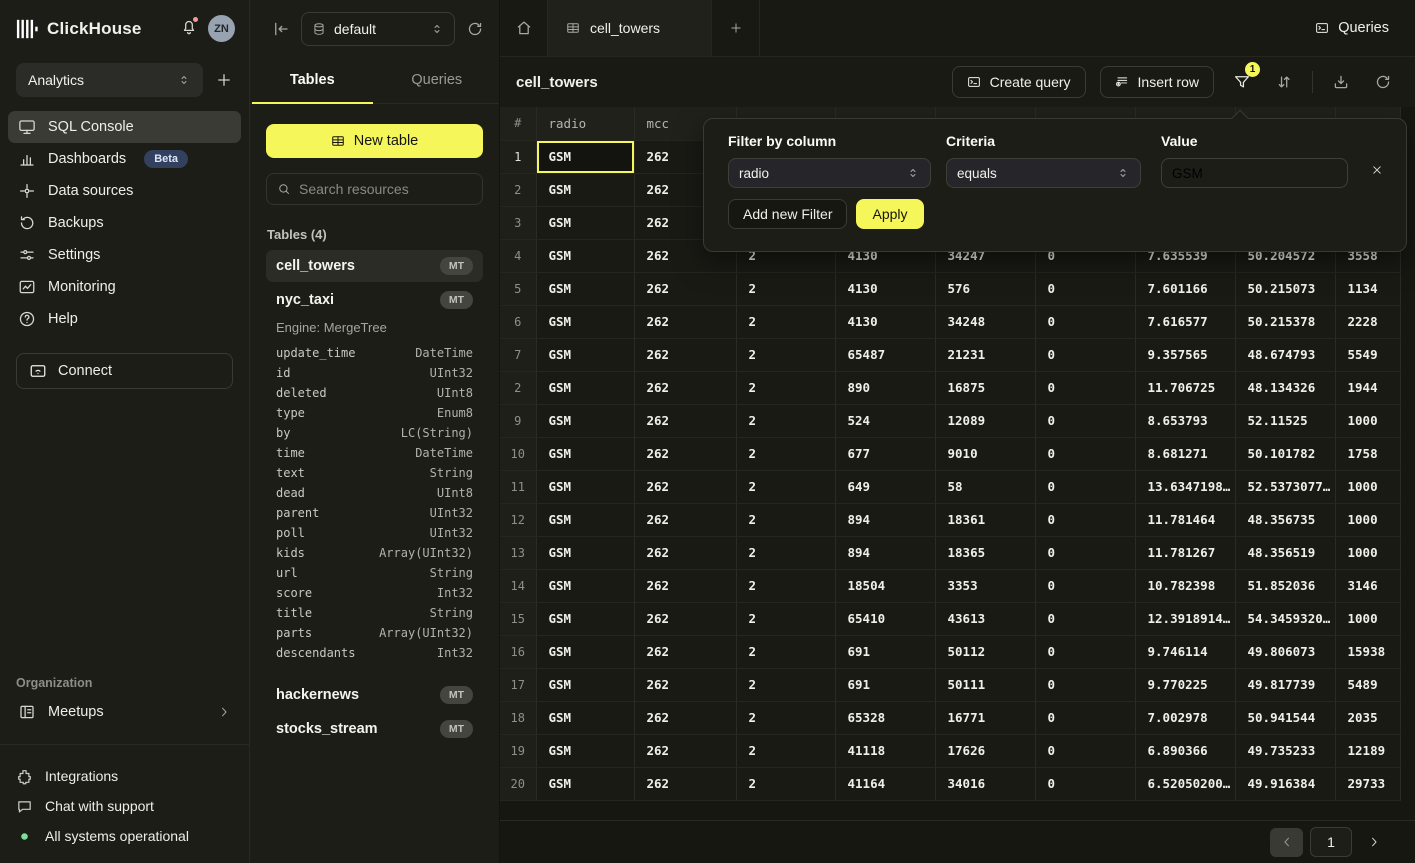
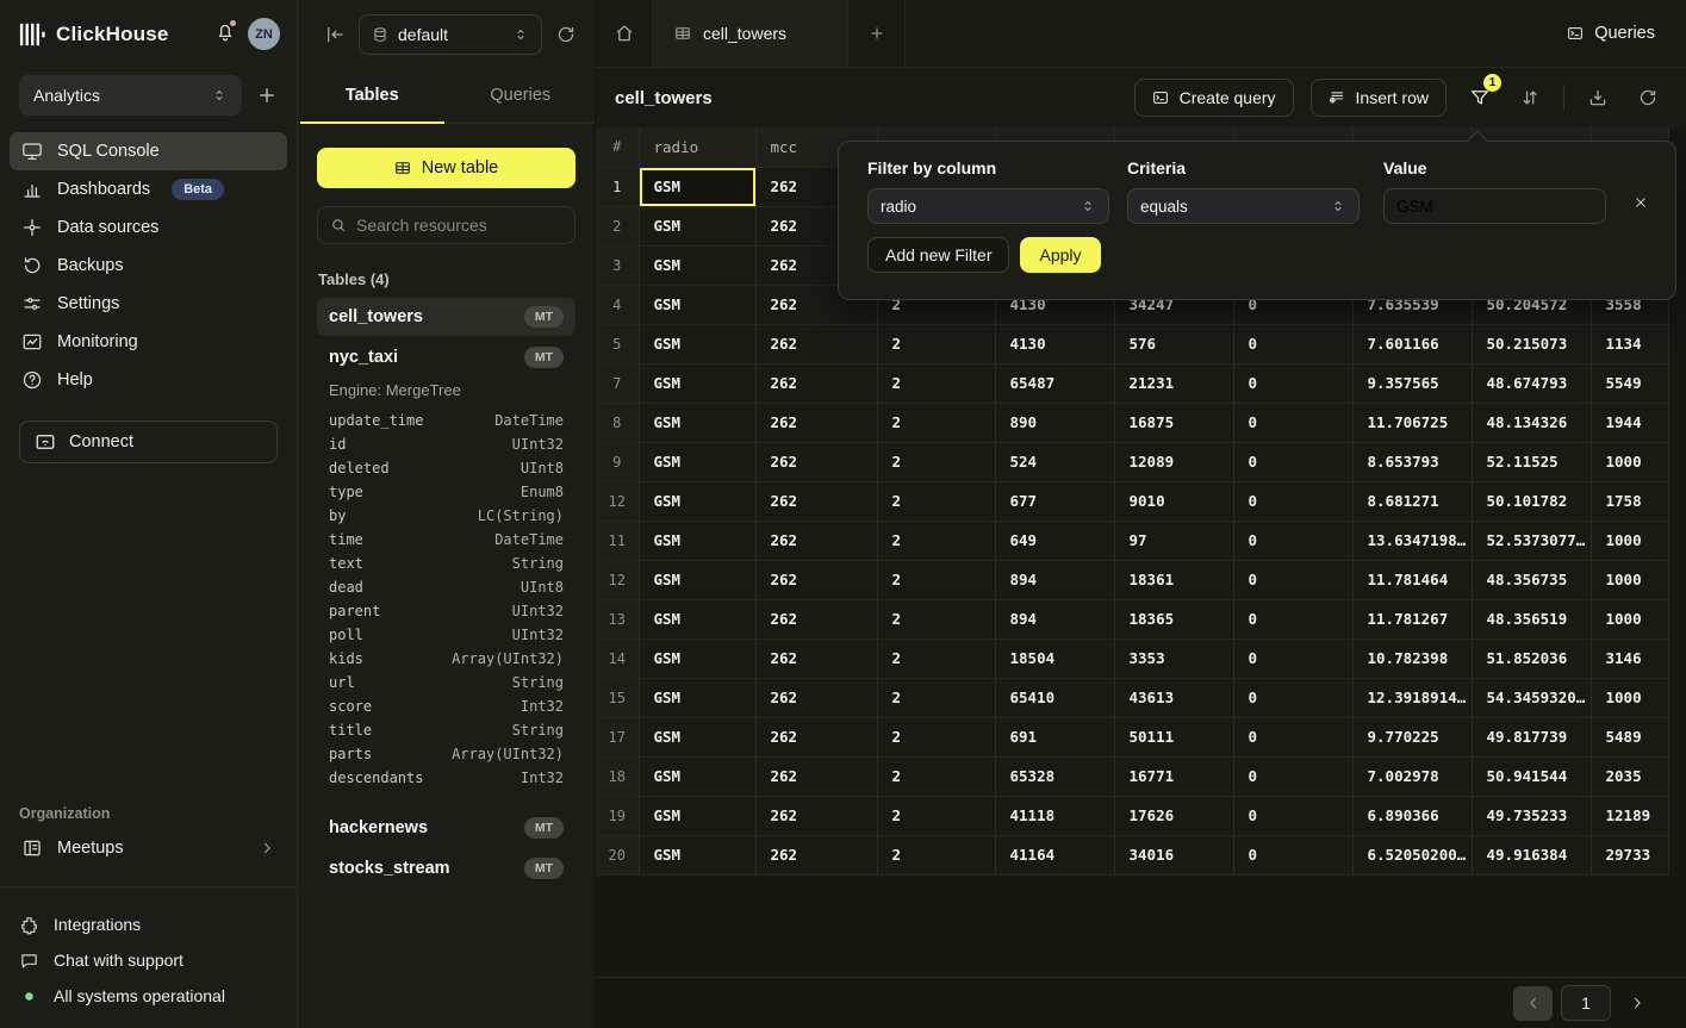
  ClickHouse
  ZN
  Analytics
  SQL Console
  Dashboards
  Beta
  Data sources
  Backups
  Settings
  Monitoring
  Help
  Connect
  Organization
  Meetups
  Integrations
  Chat with support
  All systems operational
  default
  Tables
  Queries
  New table
  Search resources
  Tables (4)
  cell_towers
  MT
  nyc_taxi
  MT
  Engine: MergeTree
  update_time
  DateTime
  id
  UInt32
  deleted
  UInt8
  type
  Enum8
  by
  LC(String)
  time
  DateTime
  text
  String
  dead
  UInt8
  parent
  UInt32
  poll
  UInt32
  kids
  Array(UInt32)
  url
  String
  score
  Int32
  title
  String
  parts
  Array(UInt32)
  descendants
  Int32
  hackernews
  MT
  stocks_stream
  MT
  cell_towers
  Queries
  cell_towers
  Create query
  Insert row
  1
  #	radio	mcc
  1	GSM	262
  2	GSM	262
  3	GSM	262
  4	GSM	262	2	4130	34247	0	7.635539	50.204572	3558
  5	GSM	262	2	4130	576	0	7.601166	50.215073	1134
- 6	GSM	262	2	4130	34248	0	7.616577	50.215378	2228
  7	GSM	262	2	65487	21231	0	9.357565	48.674793	5549
- 2	GSM	262	2	890	16875	0	11.706725	48.134326	1944
+ 8	GSM	262	2	890	16875	0	11.706725	48.134326	1944
  9	GSM	262	2	524	12089	0	8.653793	52.11525	1000
- 10	GSM	262	2	677	9010	0	8.681271	50.101782	1758
+ 12	GSM	262	2	677	9010	0	8.681271	50.101782	1758
- 11	GSM	262	2	649	58	0	13.6347198…	52.5373077…	1000
+ 11	GSM	262	2	649	97	0	13.6347198…	52.5373077…	1000
  12	GSM	262	2	894	18361	0	11.781464	48.356735	1000
  13	GSM	262	2	894	18365	0	11.781267	48.356519	1000
  14	GSM	262	2	18504	3353	0	10.782398	51.852036	3146
  15	GSM	262	2	65410	43613	0	12.3918914…	54.3459320…	1000
- 16	GSM	262	2	691	50112	0	9.746114	49.806073	15938
  17	GSM	262	2	691	50111	0	9.770225	49.817739	5489
  18	GSM	262	2	65328	16771	0	7.002978	50.941544	2035
  19	GSM	262	2	41118	17626	0	6.890366	49.735233	12189
  20	GSM	262	2	41164	34016	0	6.52050200…	49.916384	29733
  Filter by column
  radio
  Criteria
  equals
  Value
  GSM
  Add new Filter
  Apply
  1
